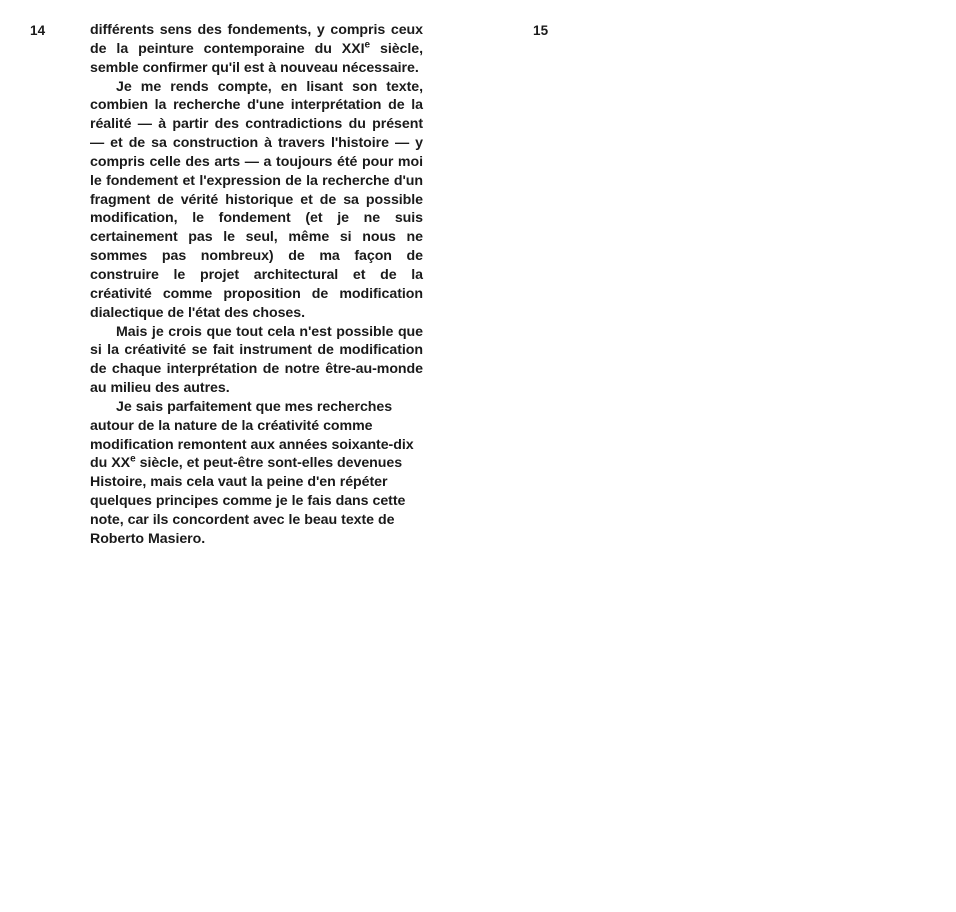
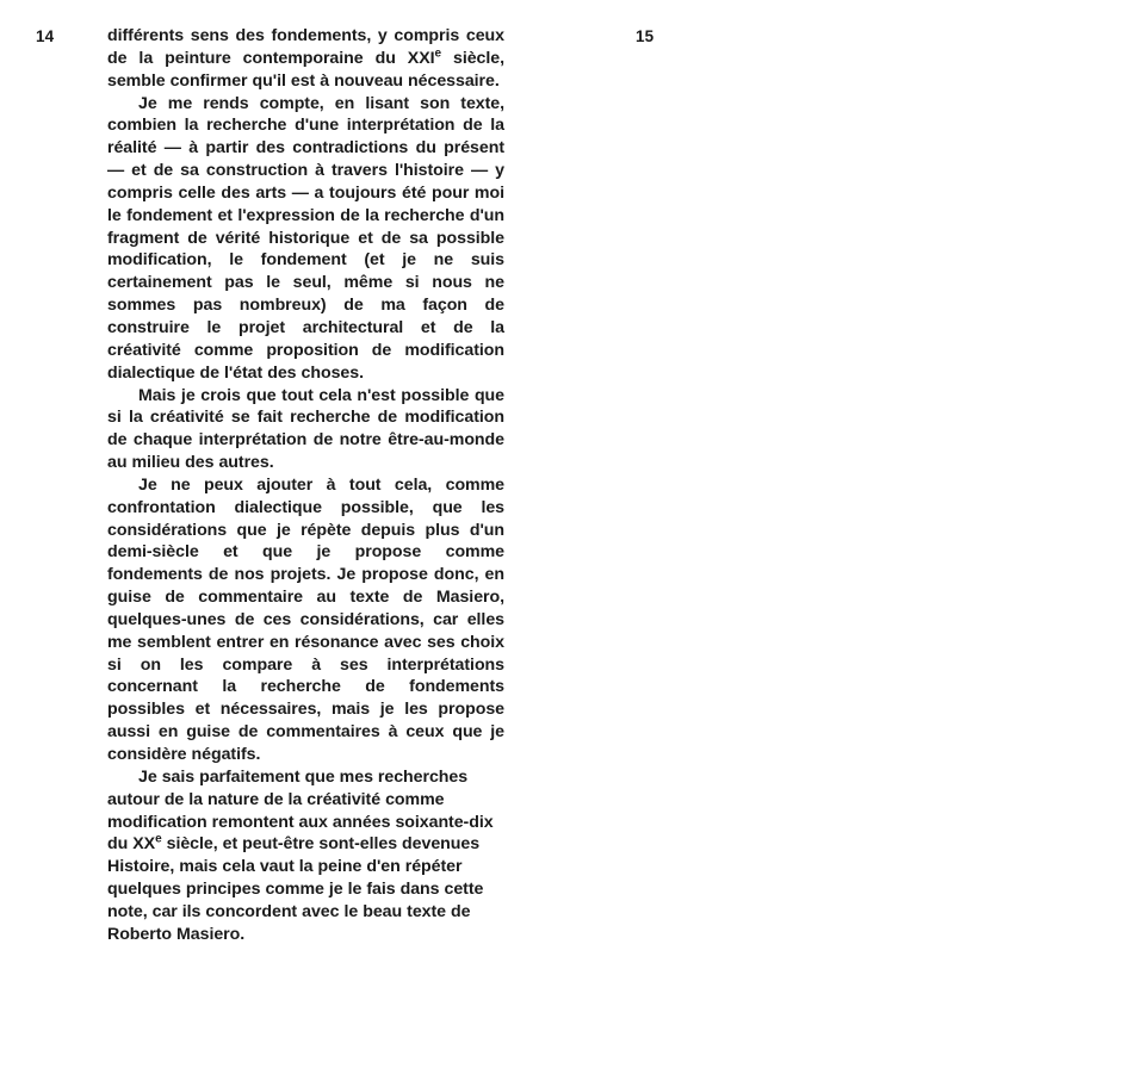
  14
  différents sens des fondements, y compris ceux de la peinture contemporaine du XXIe siècle, semble confirmer qu'il est à nouveau nécessaire.
  Je me rends compte, en lisant son texte, combien la recherche d'une interprétation de la réalité — à partir des contradictions du présent — et de sa construction à travers l'histoire — y compris celle des arts — a toujours été pour moi le fondement et l'expression de la recherche d'un fragment de vérité historique et de sa possible modification, le fondement (et je ne suis certainement pas le seul, même si nous ne sommes pas nombreux) de ma façon de construire le projet architectural et de la créativité comme proposition de modification dialectique de l'état des choses.
- Mais je crois que tout cela n'est possible que si la créativité se fait instrument de modification de chaque interprétation de notre être-au-monde au milieu des autres.
+ Mais je crois que tout cela n'est possible que si la créativité se fait recherche de modification de chaque interprétation de notre être-au-monde au milieu des autres.
+ Je ne peux ajouter à tout cela, comme confrontation dialectique possible, que les considérations que je répète depuis plus d'un demi-siècle et que je propose comme fondements de nos projets. Je propose donc, en guise de commentaire au texte de Masiero, quelques-unes de ces considérations, car elles me semblent entrer en résonance avec ses choix si on les compare à ses interprétations concernant la recherche de fondements possibles et nécessaires, mais je les propose aussi en guise de commentaires à ceux que je considère négatifs.
  Je sais parfaitement que mes recherches autour de la nature de la créativité comme modification remontent aux années soixante-dix du XXe siècle, et peut-être sont-elles devenues Histoire, mais cela vaut la peine d'en répéter quelques principes comme je le fais dans cette note, car ils concordent avec le beau texte de Roberto Masiero.
  15
